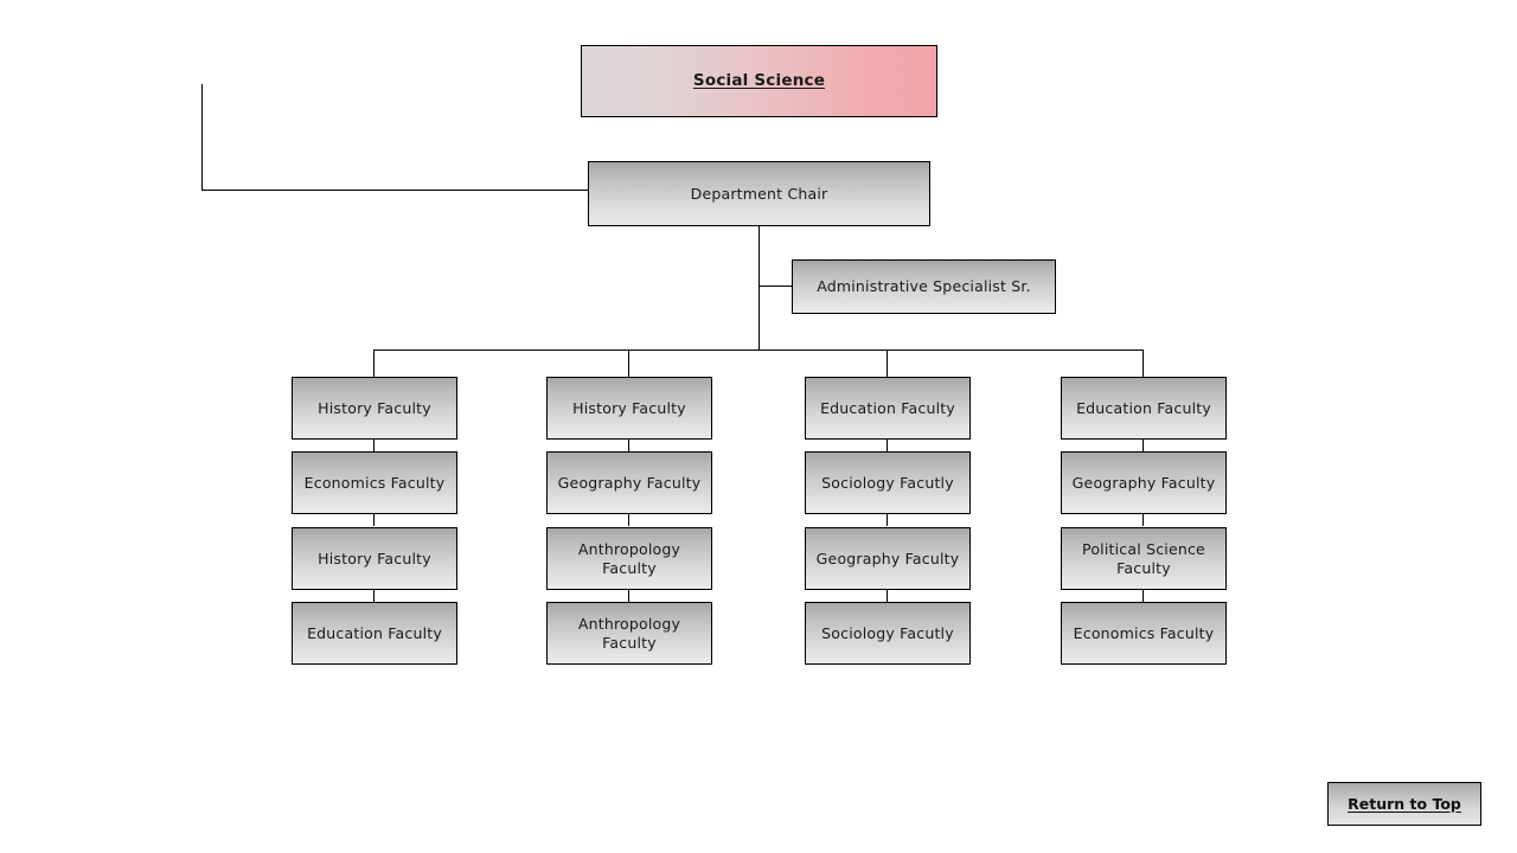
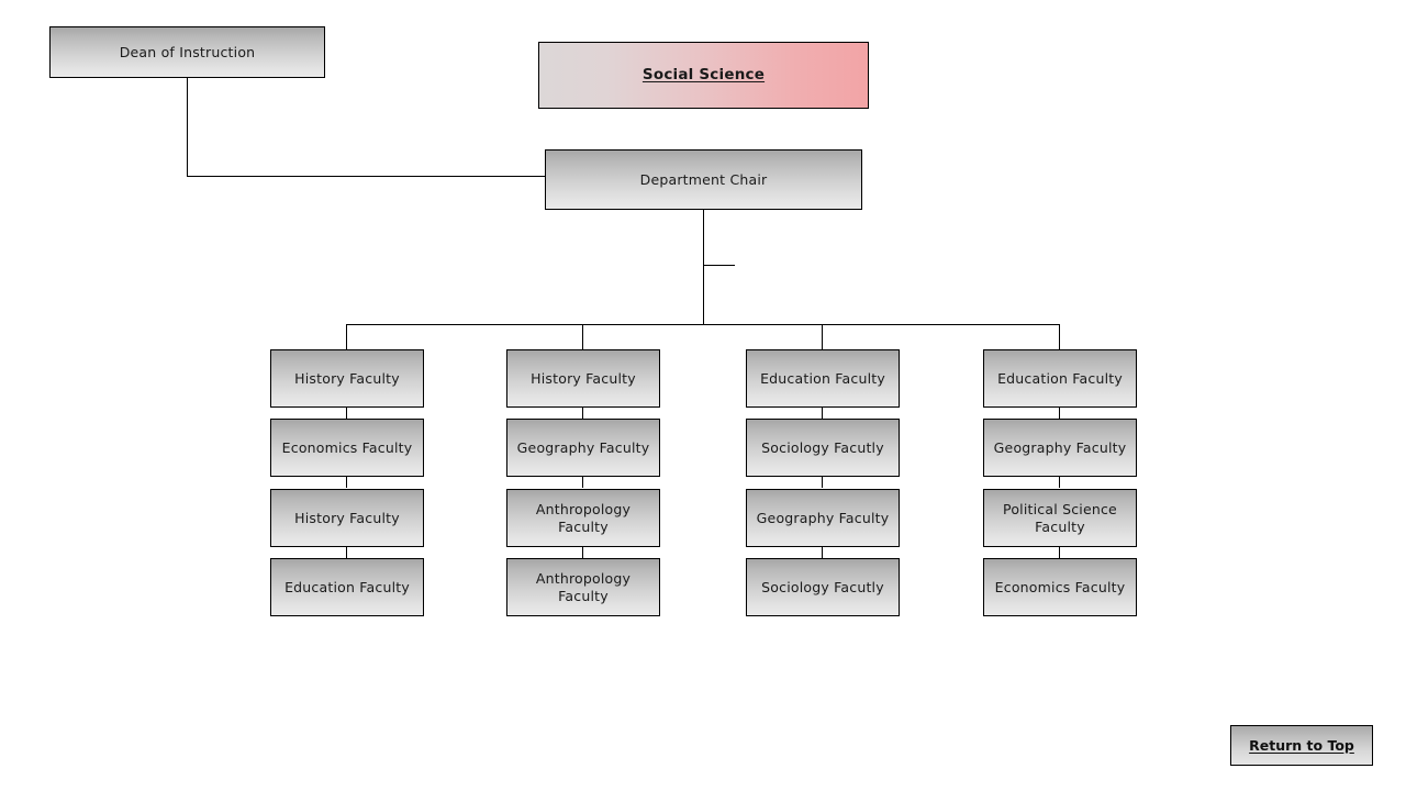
+ Dean of Instruction
  Social Science
  Department Chair
- Administrative Specialist Sr.
  History Faculty
  Economics Faculty
  History Faculty
  Education Faculty
  History Faculty
  Geography Faculty
  Anthropology
  Faculty
  Anthropology
  Faculty
  Education Faculty
  Sociology Facutly
  Geography Faculty
  Sociology Facutly
  Education Faculty
  Geography Faculty
  Political Science
  Faculty
  Economics Faculty
  Return to Top
